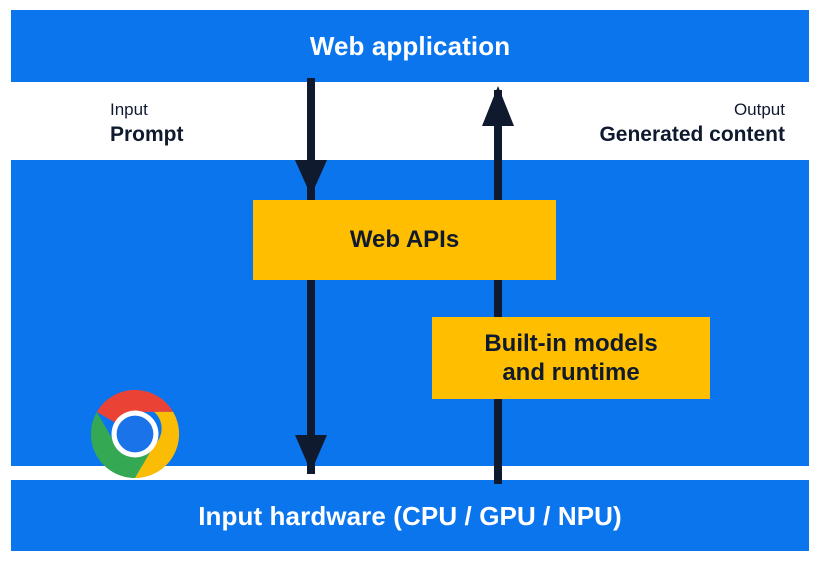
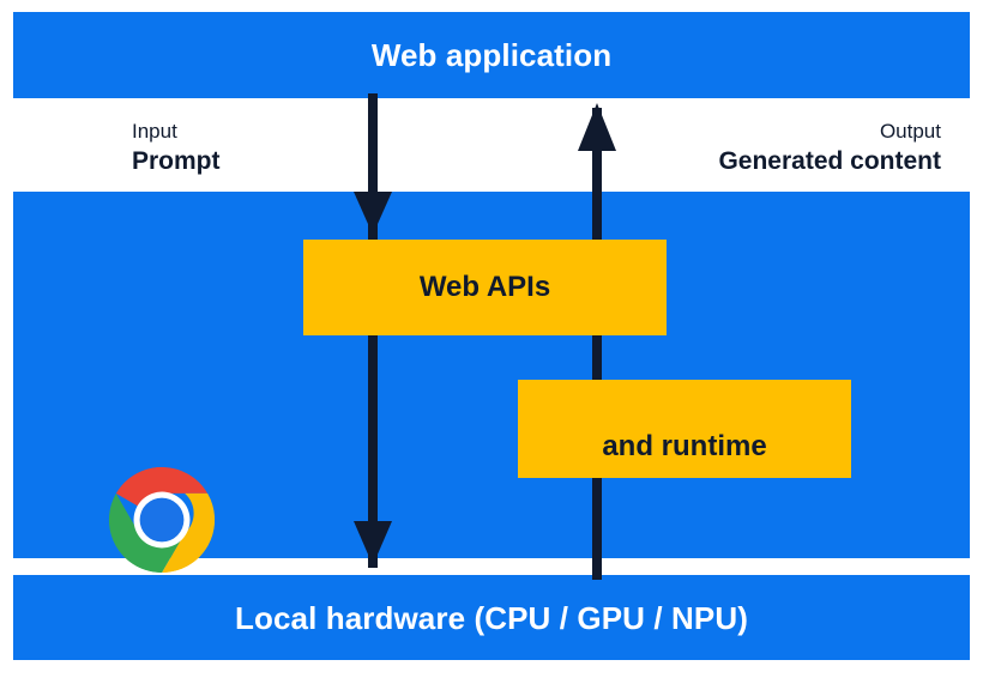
  Web application
  Input
  Prompt
  Output
  Generated content
- Input hardware (CPU / GPU / NPU)
+ Local hardware (CPU / GPU / NPU)
  Web APIs
- Built-in models
  and runtime
